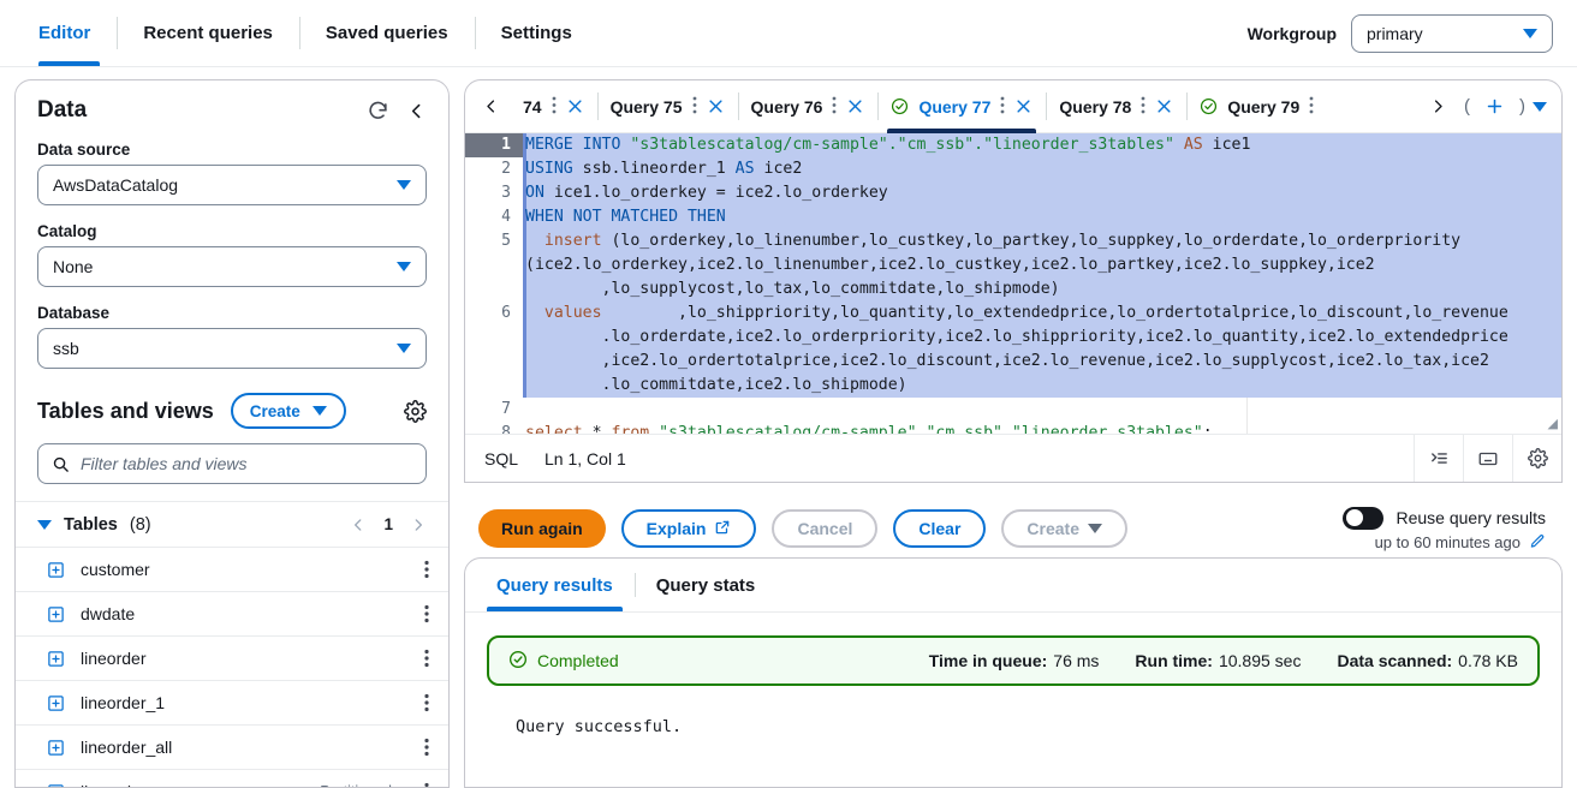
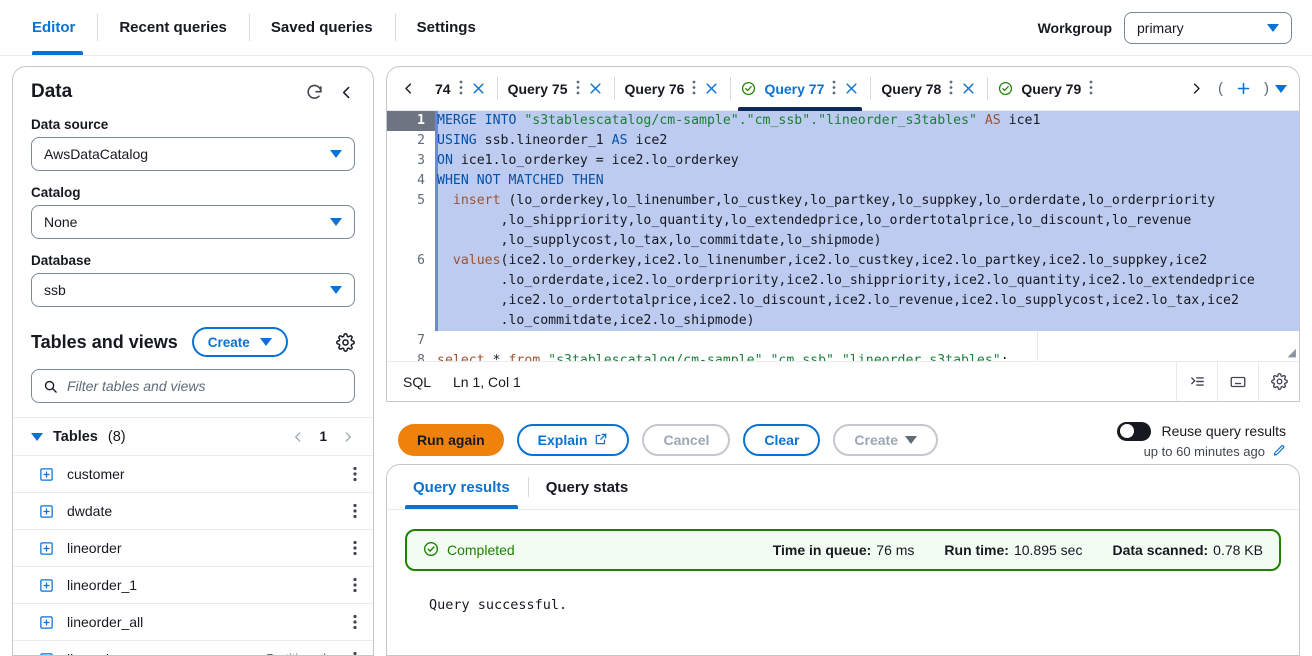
  Editor
  Recent queries
  Saved queries
  Settings
  Workgroup
  primary
  Data
  Data source
  AwsDataCatalog
  Catalog
  None
  Database
  ssb
  Tables and views
  Create
  Filter tables and views
  Tables
  (8)
  1
  customer
  dwdate
  lineorder
  lineorder_1
  lineorder_all
  74
  Query 75
  Query 76
  Query 77
  Query 78
  Query 79
  (
  )
  1
  MERGE INTO "s3tablescatalog/cm-sample"."cm_ssb"."lineorder_s3tables" AS ice1
  2
  USING ssb.lineorder_1 AS ice2
  3
  ON ice1.lo_orderkey = ice2.lo_orderkey
  4
  WHEN NOT MATCHED THEN
  5
  insert (lo_orderkey,lo_linenumber,lo_custkey,lo_partkey,lo_suppkey,lo_orderdate,lo_orderpriority
- (ice2.lo_orderkey,ice2.lo_linenumber,ice2.lo_custkey,ice2.lo_partkey,ice2.lo_suppkey,ice2
+ ,lo_shippriority,lo_quantity,lo_extendedprice,lo_ordertotalprice,lo_discount,lo_revenue
  ,lo_supplycost,lo_tax,lo_commitdate,lo_shipmode)
  6
- values ,lo_shippriority,lo_quantity,lo_extendedprice,lo_ordertotalprice,lo_discount,lo_revenue
+ values(ice2.lo_orderkey,ice2.lo_linenumber,ice2.lo_custkey,ice2.lo_partkey,ice2.lo_suppkey,ice2
  .lo_orderdate,ice2.lo_orderpriority,ice2.lo_shippriority,ice2.lo_quantity,ice2.lo_extendedprice
  ,ice2.lo_ordertotalprice,ice2.lo_discount,ice2.lo_revenue,ice2.lo_supplycost,ice2.lo_tax,ice2
  .lo_commitdate,ice2.lo_shipmode)
  7
  8
  select * from "s3tablescatalog/cm-sample"."cm_ssb"."lineorder_s3tables";
  ◢
  SQL
  Ln 1, Col 1
  Run again
  Explain
  Cancel
  Clear
  Create
  Reuse query results
  up to 60 minutes ago
  Query results
  Query stats
  Completed
  Time in queue: 76 ms
  Run time: 10.895 sec
  Data scanned: 0.78 KB
  Query successful.
